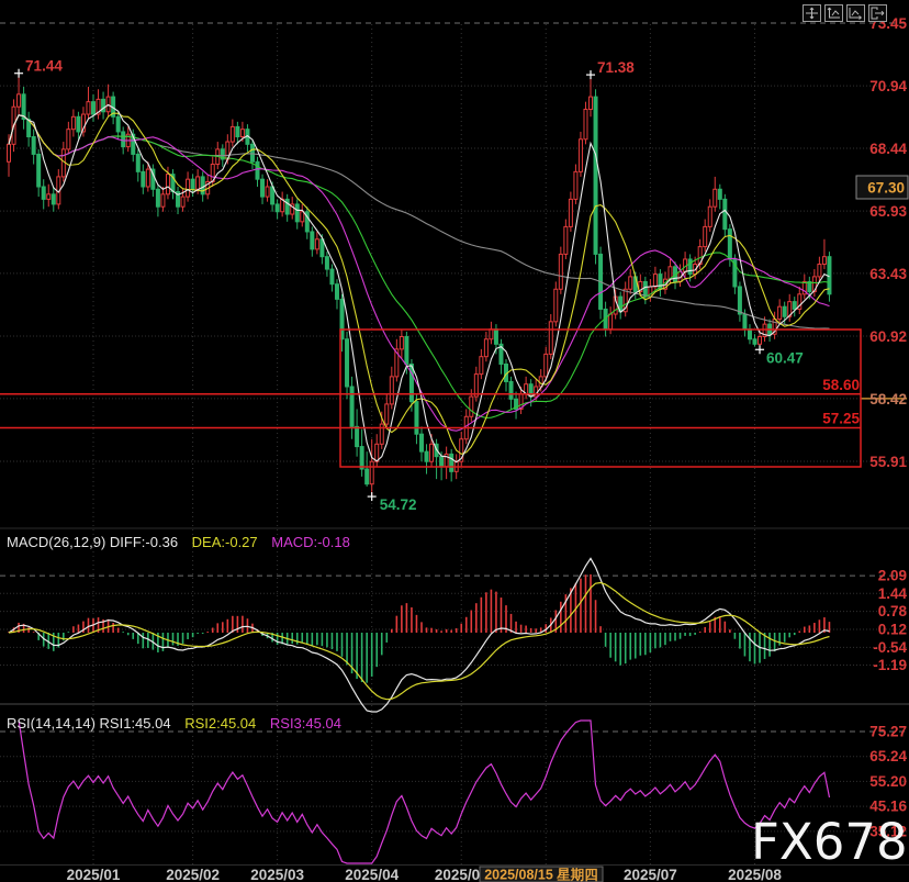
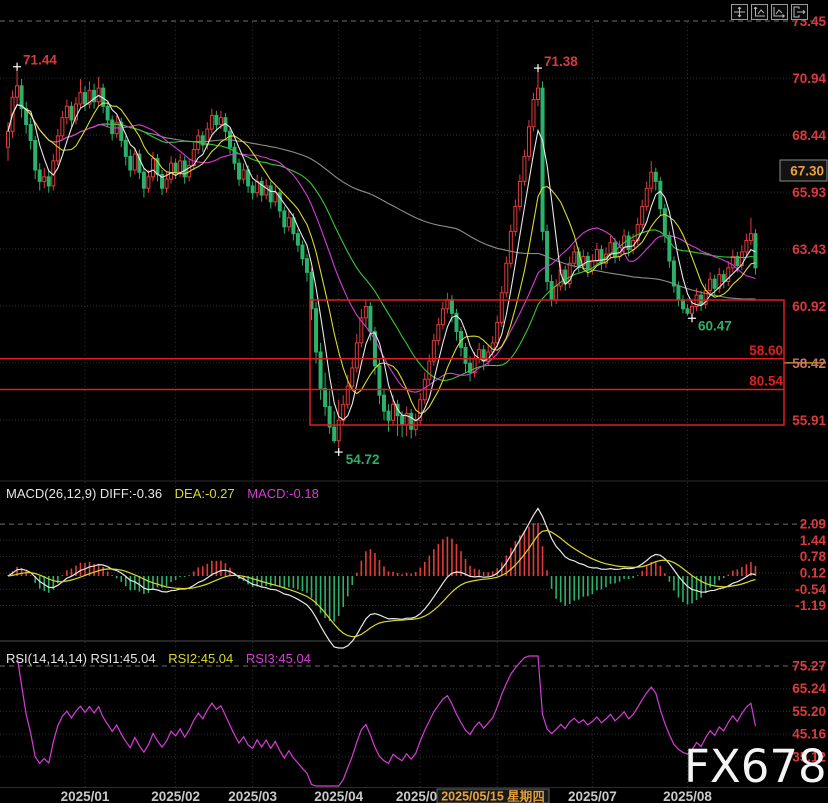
  73.45
  70.94
  68.44
  65.93
  63.43
  60.92
  58.42
  55.91
  2.09
  1.44
  0.78
  0.12
  -0.54
  -1.19
  75.27
  65.24
  55.20
  45.16
  35.12
  58.60
- 57.25
+ 80.54
  71.44
  71.38
  54.72
  60.47
  67.30
  2025/01
  2025/02
  2025/03
  2025/04
  2025/0
  2025/07
  2025/08
- 2025/08/15 星期四
+ 2025/05/15 星期四
  MACD(26,12,9) DIFF:-0.36 DEA:-0.27 MACD:-0.18
  RSI(14,14,14) RSI1:45.04 RSI2:45.04 RSI3:45.04
  FX678
